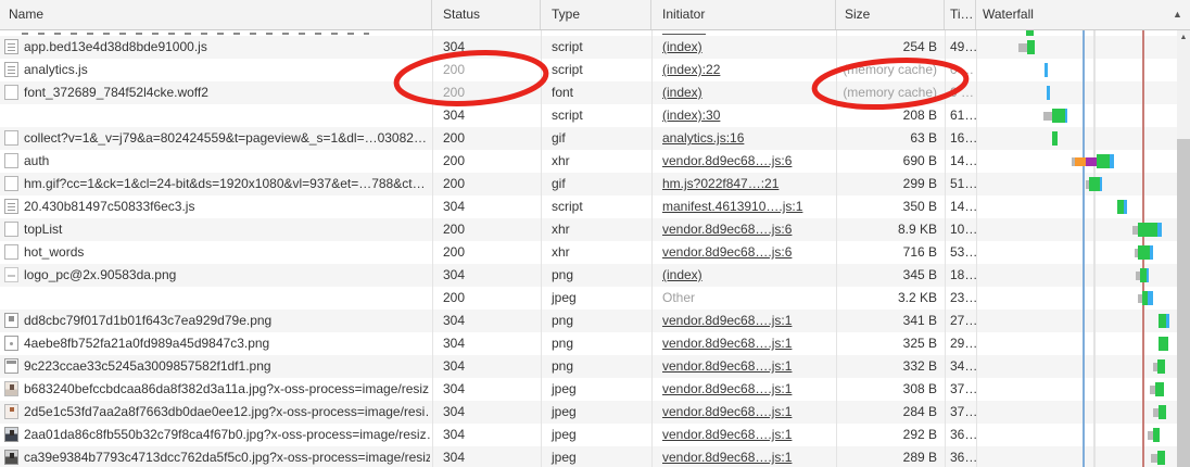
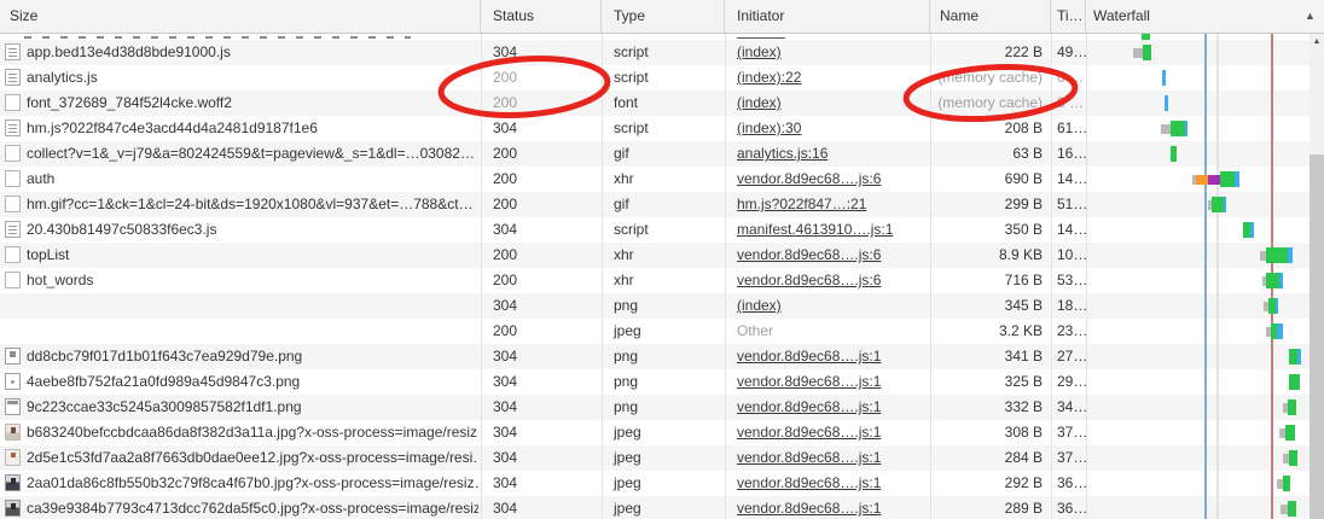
- Name
+ Size
  Status
  Type
  Initiator
- Size
+ Name
  Ti…
  Waterfall
  ▲
  app.bed13e4d38d8bde91000.js
  304
  script
  (index)
- 254 B
+ 222 B
  49…
  analytics.js
  200
  script
  (index):22
  memory cache)
  font_372689_784f52l4cke.woff2
  200
  font
  (index)
  (memory cache)
+ hm.js?022f847c4e3acd44d4a2481d9187f1e6
  304
  script
  (index):30
  208 B
  61…
  collect?v=1&_v=j79&a=802424559&t=pageview&_s=1&dl=…03082…
  200
  gif
  analytics.js:16
  63 B
  16…
  auth
  200
  xhr
  vendor.8d9ec68….js:6
  690 B
  14…
  hm.gif?cc=1&ck=1&cl=24-bit&ds=1920x1080&vl=937&et=…788&ct…
  200
  gif
  hm.js?022f847…:21
  299 B
  51…
  20.430b81497c50833f6ec3.js
  304
  script
  manifest.4613910….js:1
  350 B
  14…
  topList
  200
  xhr
  vendor.8d9ec68….js:6
  8.9 KB
  10…
  hot_words
  200
  xhr
  vendor.8d9ec68….js:6
  716 B
  53…
- logo_pc@2x.90583da.png
  304
  png
  (index)
  345 B
  18…
  200
  jpeg
  Other
  3.2 KB
  23…
  dd8cbc79f017d1b01f643c7ea929d79e.png
  304
  png
  vendor.8d9ec68….js:1
  341 B
  27…
  4aebe8fb752fa21a0fd989a45d9847c3.png
  304
  png
  vendor.8d9ec68….js:1
  325 B
  29…
  9c223ccae33c5245a3009857582f1df1.png
  304
  png
  vendor.8d9ec68….js:1
  332 B
  34…
  b683240befccbdcaa86da8f382d3a11a.jpg?x-oss-process=image/resiz
  304
  jpeg
  vendor.8d9ec68….js:1
  308 B
  37…
  2d5e1c53fd7aa2a8f7663db0dae0ee12.jpg?x-oss-process=image/resi
  304
  jpeg
  vendor.8d9ec68….js:1
  284 B
  37…
  2aa01da86c8fb550b32c79f8ca4f67b0.jpg?x-oss-process=image/resiz
  304
  jpeg
  vendor.8d9ec68….js:1
  292 B
  36…
  ca39e9384b7793c4713dcc762da5f5c0.jpg?x-oss-process=image/resiz
  304
  jpeg
  vendor.8d9ec68….js:1
  289 B
  36…
